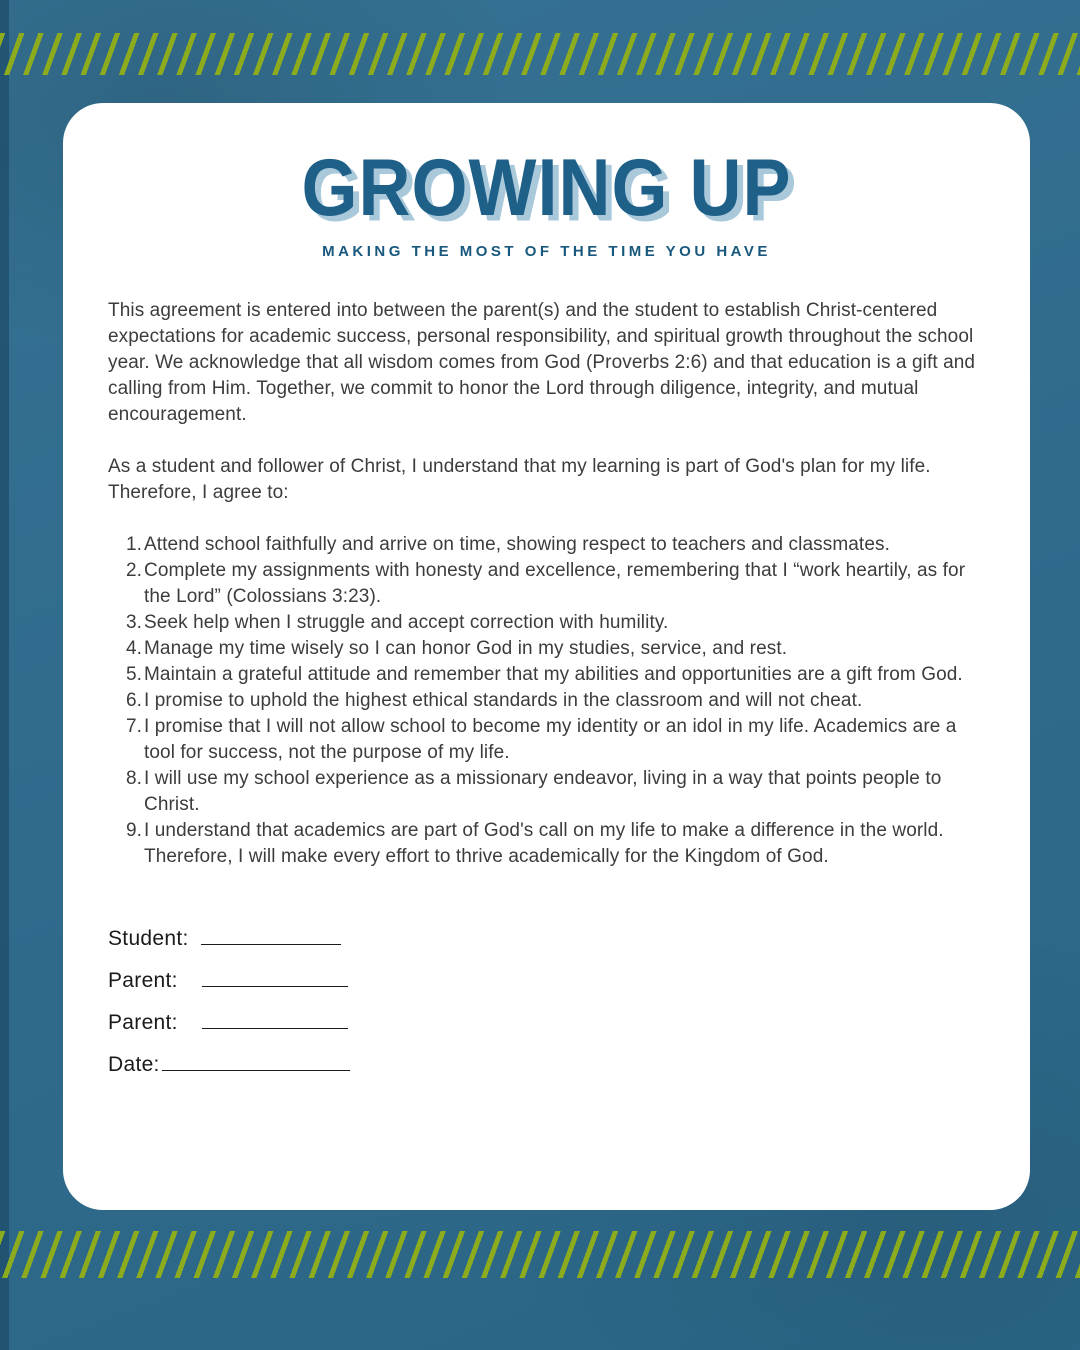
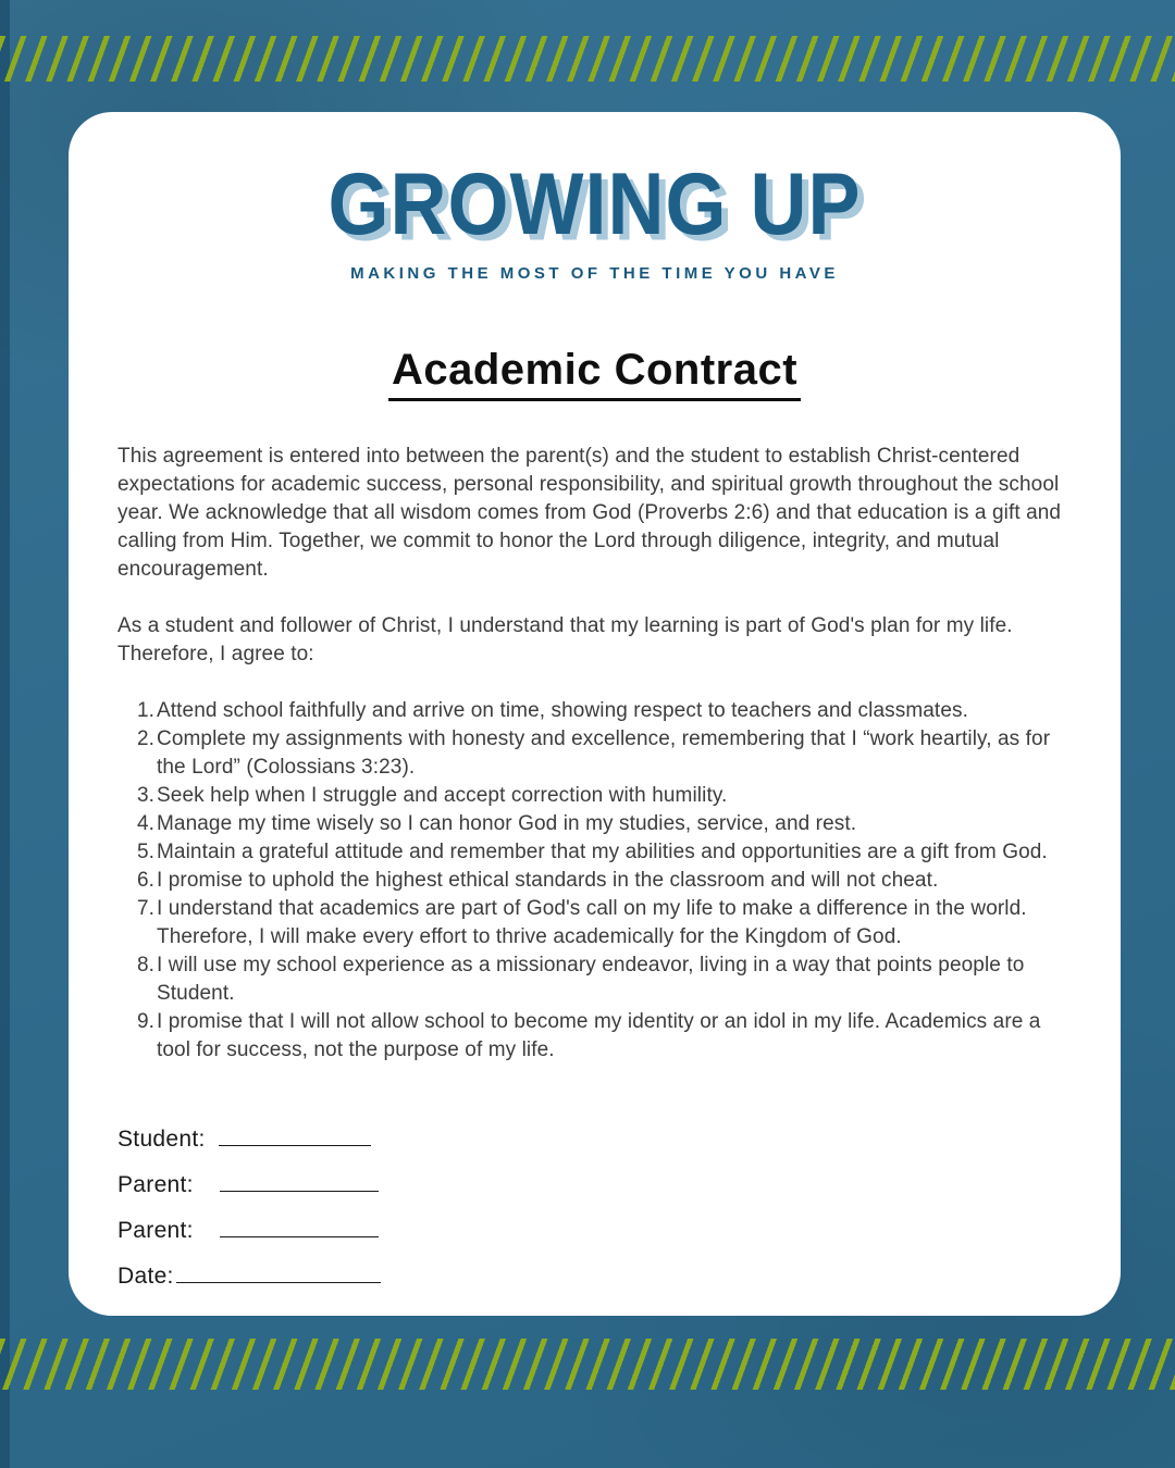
  GROWING UP
  MAKING THE MOST OF THE TIME YOU HAVE
+ Academic Contract
  This agreement is entered into between the parent(s) and the student to establish Christ-centered expectations for academic success, personal responsibility, and spiritual growth throughout the school year. We acknowledge that all wisdom comes from God (Proverbs 2:6) and that education is a gift and calling from Him. Together, we commit to honor the Lord through diligence, integrity, and mutual encouragement.
  As a student and follower of Christ, I understand that my learning is part of God's plan for my life. Therefore, I agree to:
  1.
  Attend school faithfully and arrive on time, showing respect to teachers and classmates.
  2.
  Complete my assignments with honesty and excellence, remembering that I “work heartily, as for the Lord” (Colossians 3:23).
  3.
  Seek help when I struggle and accept correction with humility.
  4.
  Manage my time wisely so I can honor God in my studies, service, and rest.
  5.
  Maintain a grateful attitude and remember that my abilities and opportunities are a gift from God.
  6.
  I promise to uphold the highest ethical standards in the classroom and will not cheat.
  7.
- I promise that I will not allow school to become my identity or an idol in my life. Academics are a tool for success, not the purpose of my life.
+ I understand that academics are part of God's call on my life to make a difference in the world. Therefore, I will make every effort to thrive academically for the Kingdom of God.
  8.
- I will use my school experience as a missionary endeavor, living in a way that points people to Christ.
+ I will use my school experience as a missionary endeavor, living in a way that points people to Student.
  9.
- I understand that academics are part of God's call on my life to make a difference in the world. Therefore, I will make every effort to thrive academically for the Kingdom of God.
+ I promise that I will not allow school to become my identity or an idol in my life. Academics are a tool for success, not the purpose of my life.
  Student:
  Parent:
  Parent:
  Date:
